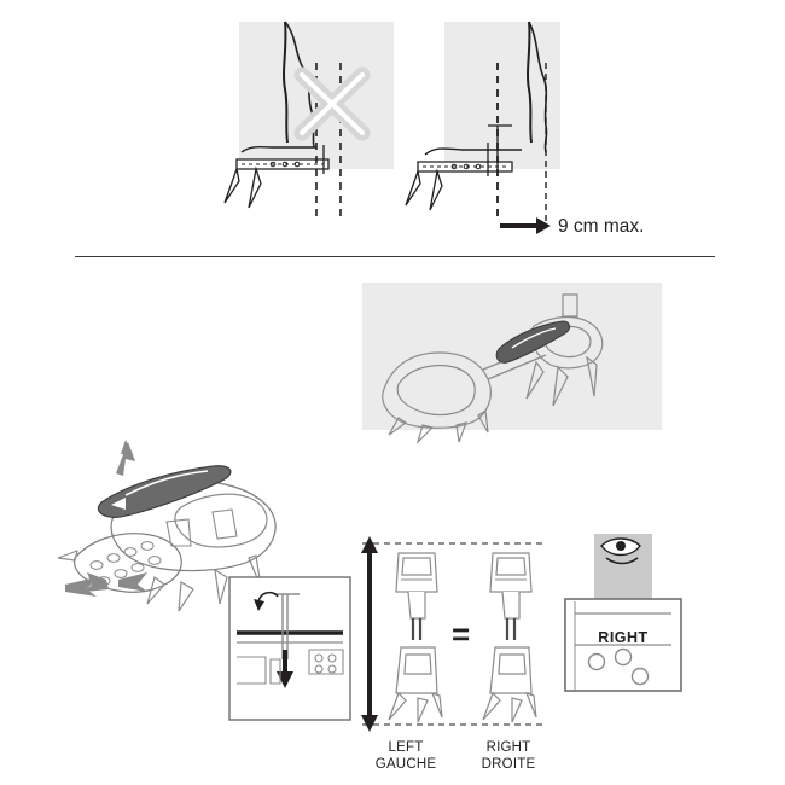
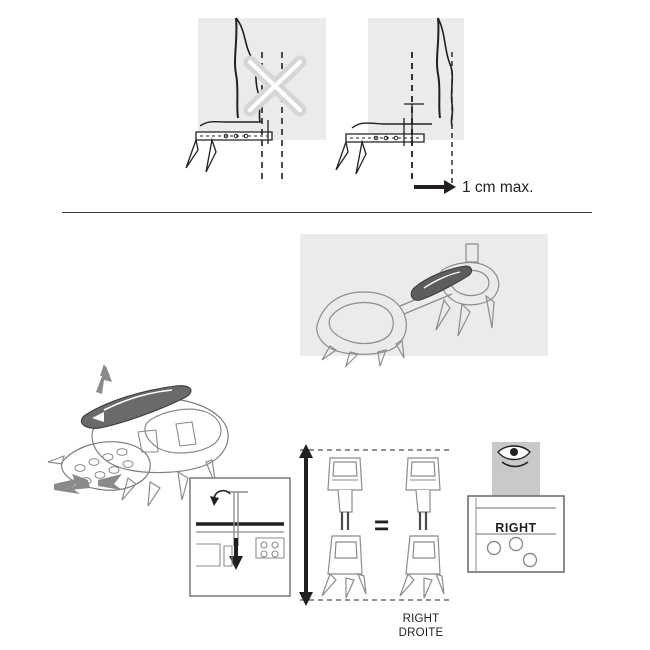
- 9 cm max.
+ 1 cm max.
  =
  RIGHT
- LEFT
- GAUCHE
  RIGHT
  DROITE
